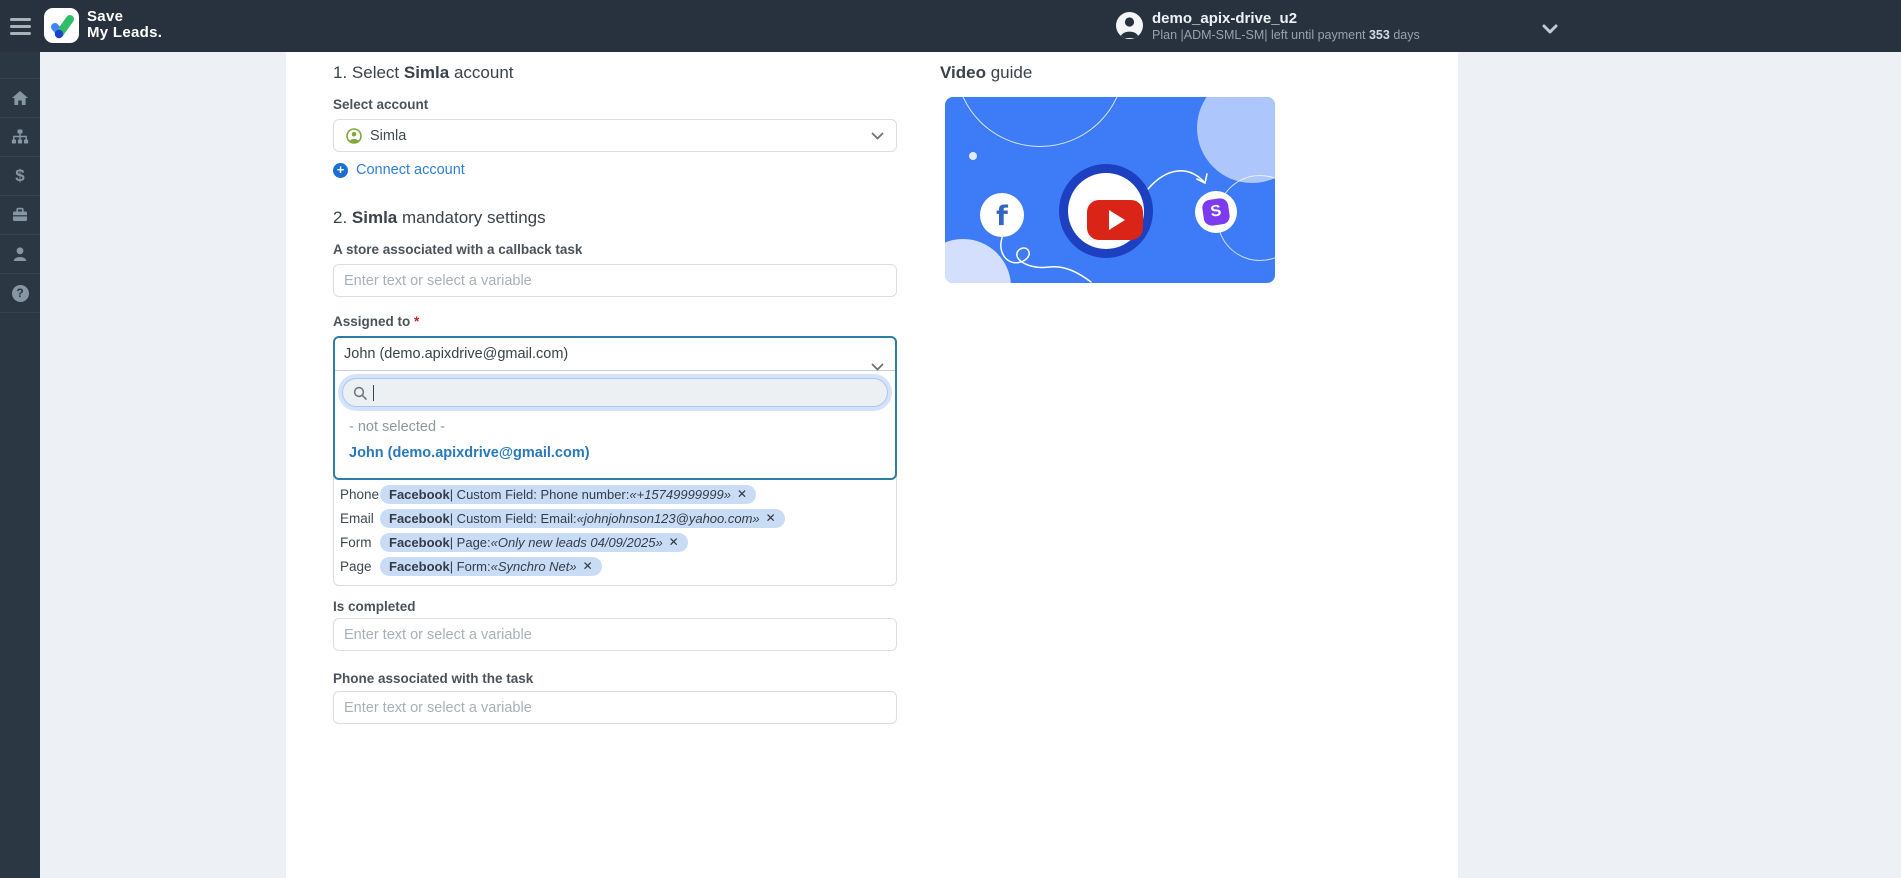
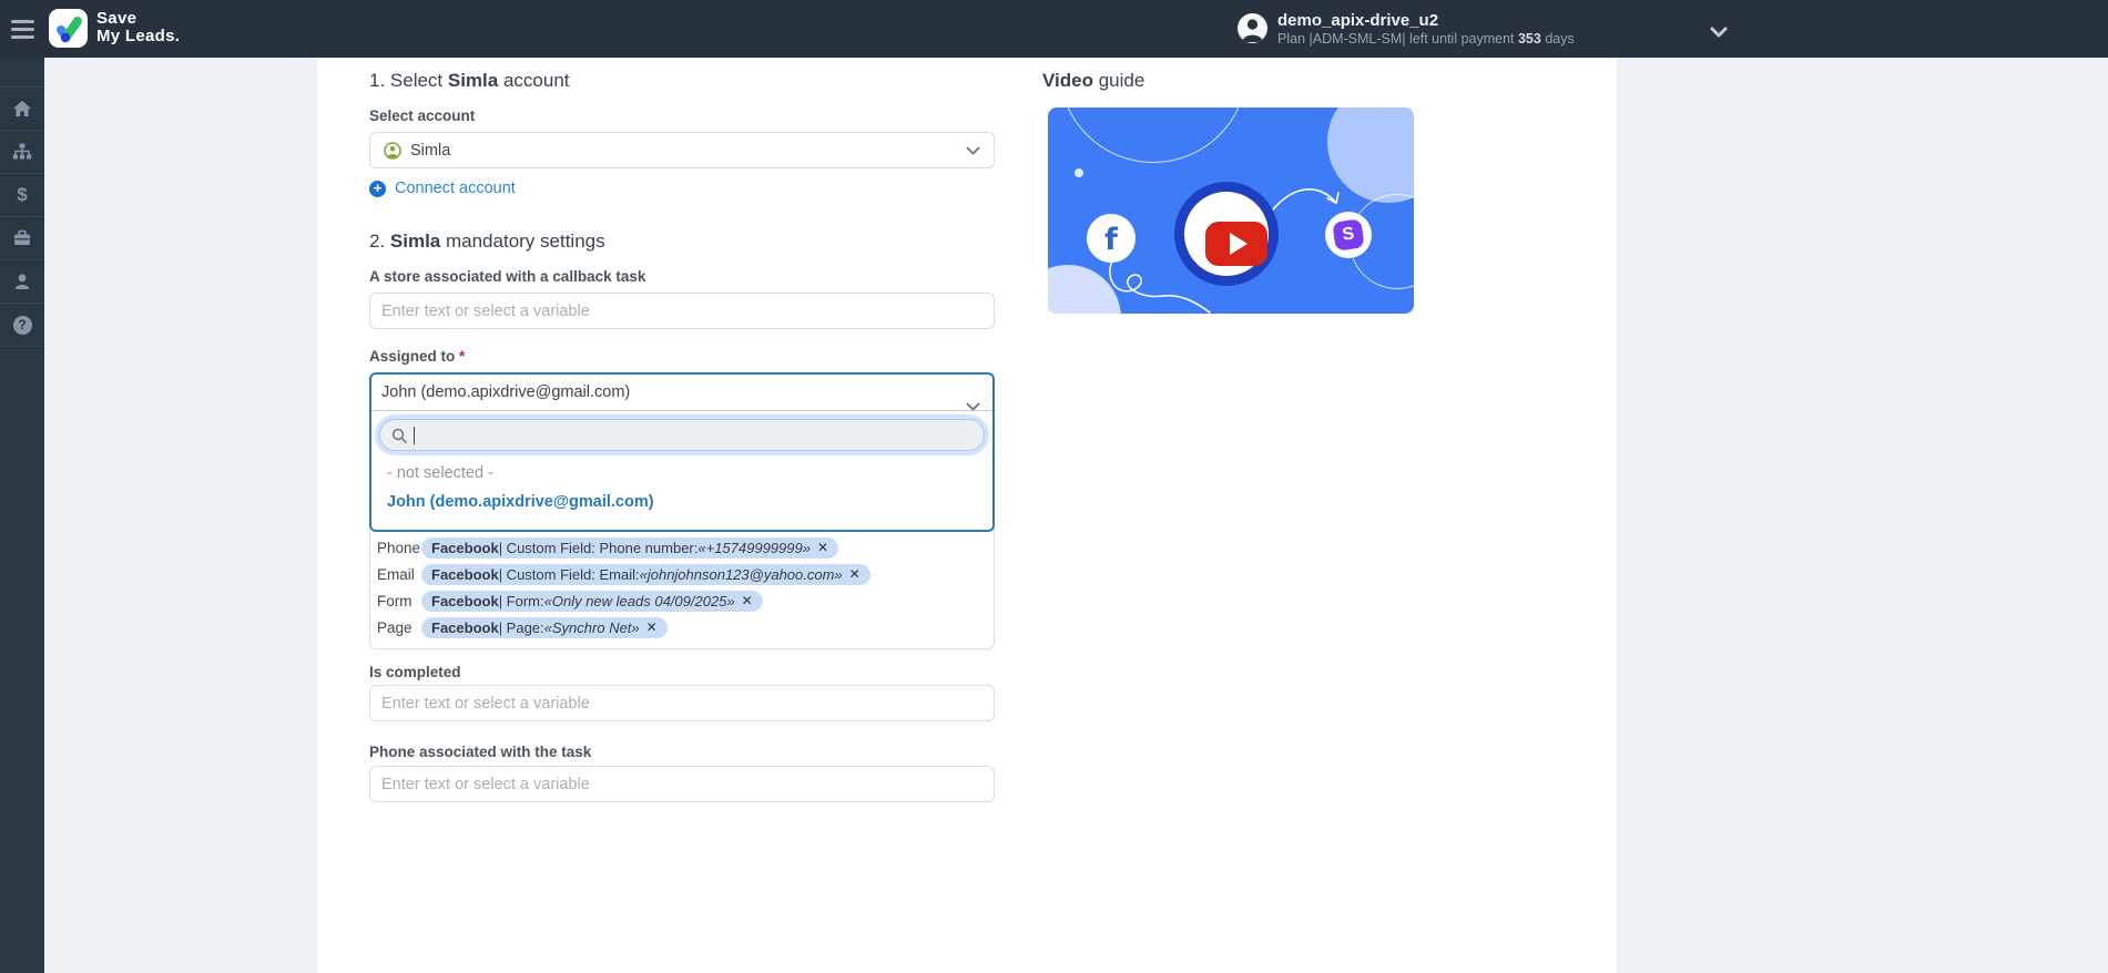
  Save
  My Leads.
  demo_apix-drive_u2
  Plan |ADM-SML-SM| left until payment 353 days
  $
  ?
  1. Select Simla account
  Select account
  Simla
  +
  Connect account
  2. Simla mandatory settings
  A store associated with a callback task
  Enter text or select a variable
  Assigned to *
  Phone
  Facebook
  | Custom Field: Phone number:
  «+15749999999»
  ✕
  Email
  Facebook
  | Custom Field: Email:
  «johnjohnson123@yahoo.com»
  ✕
  Form
  Facebook
- | Page:
+ | Form:
  «Only new leads 04/09/2025»
  ✕
  Page
  Facebook
- | Form:
+ | Page:
  «Synchro Net»
  ✕
  John (demo.apixdrive@gmail.com)
  - not selected -
  John (demo.apixdrive@gmail.com)
  Is completed
  Enter text or select a variable
  Phone associated with the task
  Enter text or select a variable
  Video guide
  f
